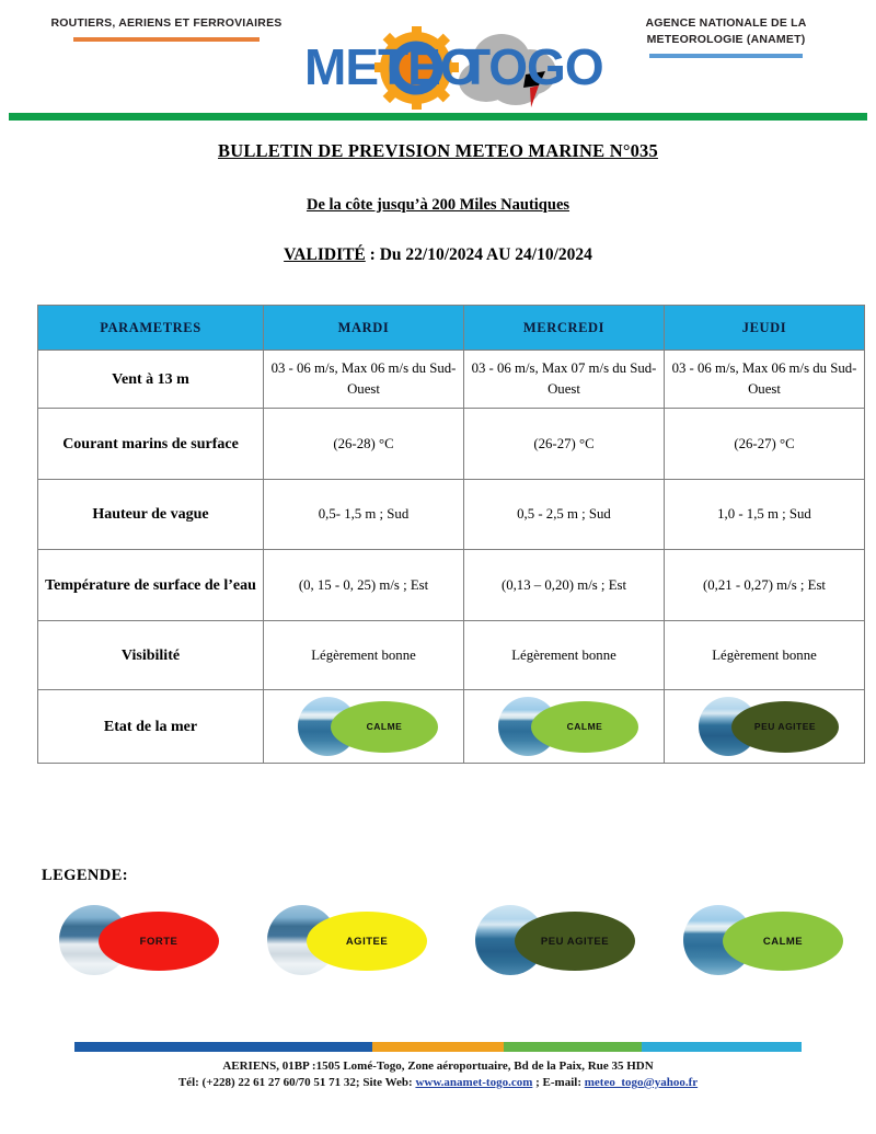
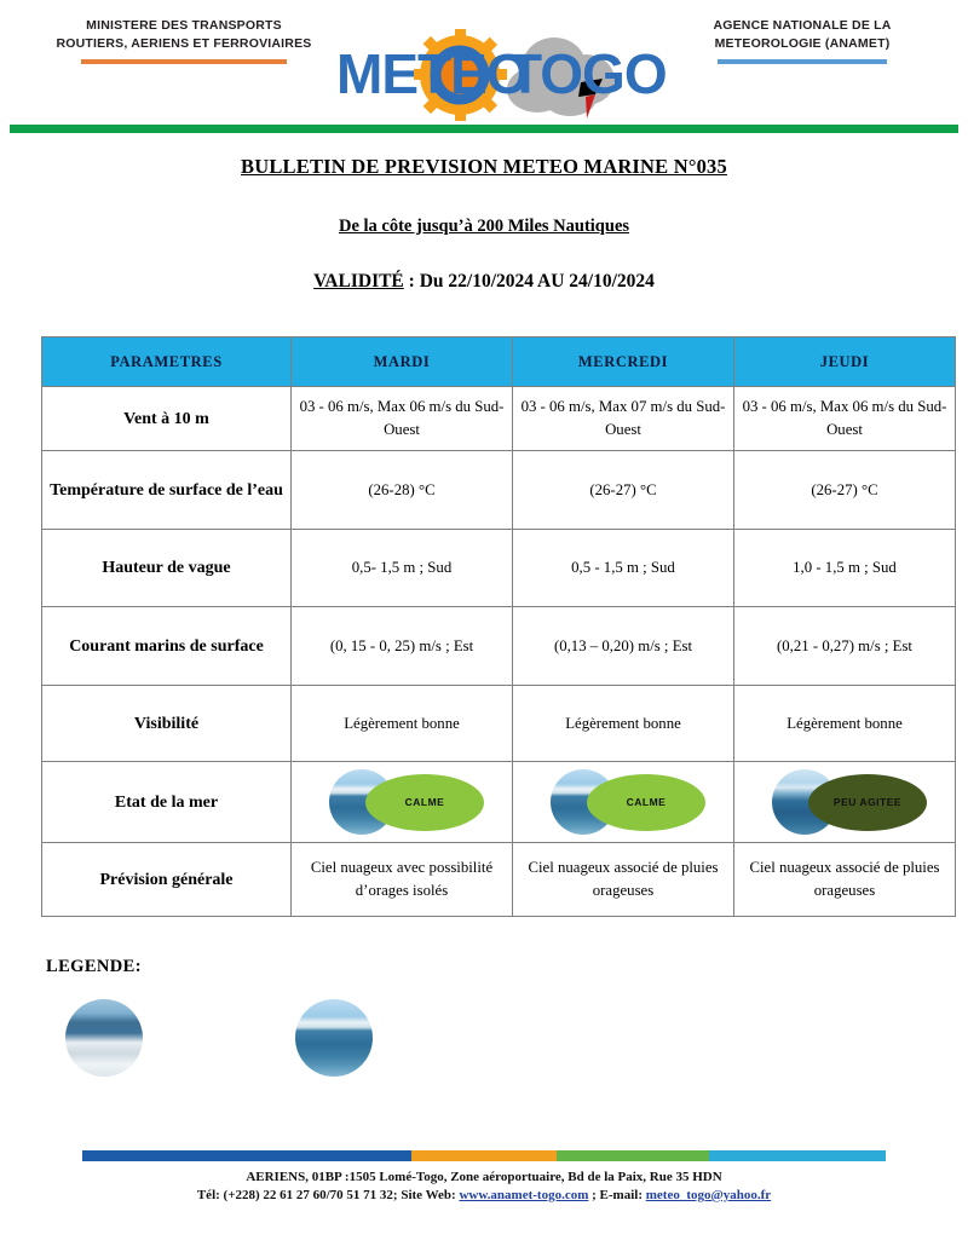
+ MINISTERE DES TRANSPORTS
  ROUTIERS, AERIENS ET FERROVIAIRES
  AGENCE NATIONALE DE LA
  METEOROLOGIE (ANAMET)
  MEEO
  TOGO
  BULLETIN DE PREVISION METEO MARINE N°035
  De la côte jusqu’à 200 Miles Nautiques
  VALIDITÉ : Du 22/10/2024 AU 24/10/2024
  PARAMETRES	MARDI	MERCREDI	JEUDI
- Vent à 13 m	03 - 06 m/s, Max 06 m/s du Sud-Ouest	03 - 06 m/s, Max 07 m/s du Sud-Ouest	03 - 06 m/s, Max 06 m/s du Sud-Ouest
+ Vent à 10 m	03 - 06 m/s, Max 06 m/s du Sud-Ouest	03 - 06 m/s, Max 07 m/s du Sud-Ouest	03 - 06 m/s, Max 06 m/s du Sud-Ouest
- Courant marins de surface	(26-28) °C	(26-27) °C	(26-27) °C
+ Température de surface de l’eau	(26-28) °C	(26-27) °C	(26-27) °C
- Hauteur de vague	0,5- 1,5 m ; Sud	0,5 - 2,5 m ; Sud	1,0 - 1,5 m ; Sud
+ Hauteur de vague	0,5- 1,5 m ; Sud	0,5 - 1,5 m ; Sud	1,0 - 1,5 m ; Sud
- Température de surface de l’eau	(0, 15 - 0, 25) m/s ; Est	(0,13 – 0,20) m/s ; Est	(0,21 - 0,27) m/s ; Est
+ Courant marins de surface	(0, 15 - 0, 25) m/s ; Est	(0,13 – 0,20) m/s ; Est	(0,21 - 0,27) m/s ; Est
  Visibilité	Légèrement bonne	Légèrement bonne	Légèrement bonne
  Etat de la mer	CALME	CALME	PEU AGITEE
+ Prévision générale	Ciel nuageux avec possibilité d’orages isolés	Ciel nuageux associé de pluies orageuses	Ciel nuageux associé de pluies orageuses
  LEGENDE:
- FORTE
- AGITEE
- PEU AGITEE
- CALME
  AERIENS, 01BP :1505 Lomé-Togo, Zone aéroportuaire, Bd de la Paix, Rue 35 HDN
  Tél: (+228) 22 61 27 60/70 51 71 32; Site Web: www.anamet-togo.com ; E-mail: meteo_togo@yahoo.fr
